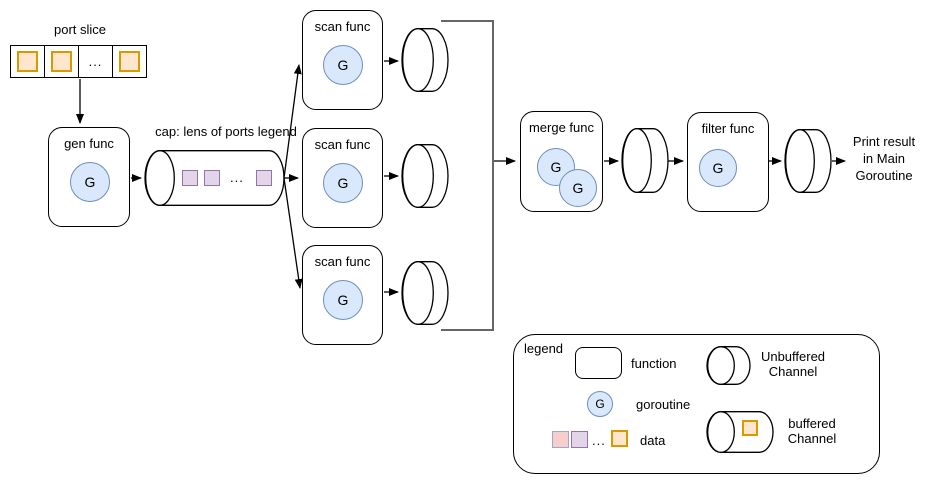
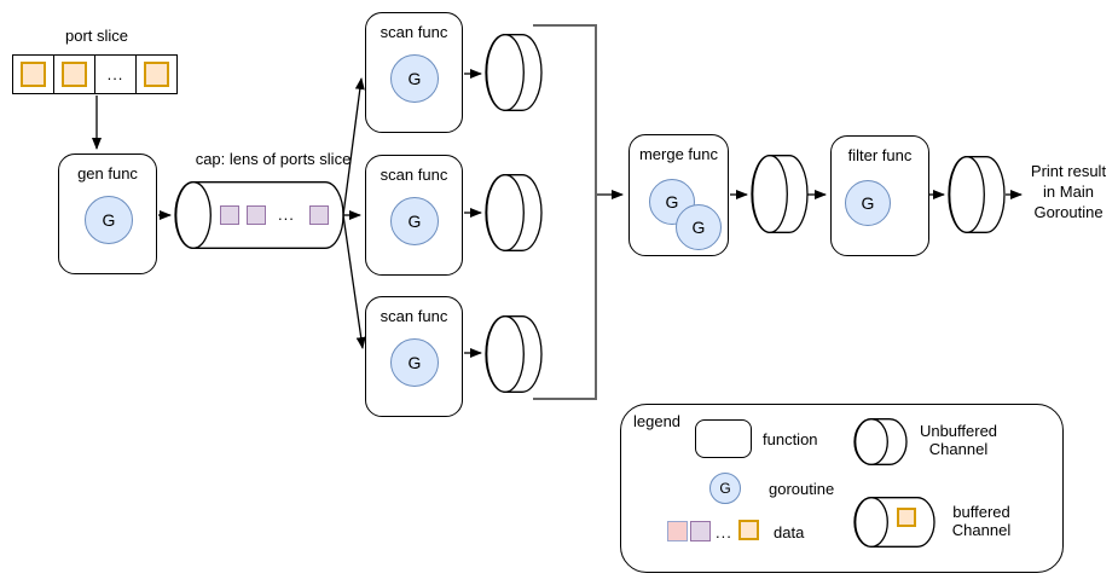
  port slice
  ...
  gen func
  G
- cap: lens of ports legend
+ cap: lens of ports slice
  ...
  scan func
  G
  scan func
  G
  scan func
  G
  merge func
  G
  G
  filter func
  G
  Print result
  in Main
  Goroutine
  legend
  function
  G
  goroutine
  ...
  data
  Unbuffered
  Channel
  buffered
  Channel
